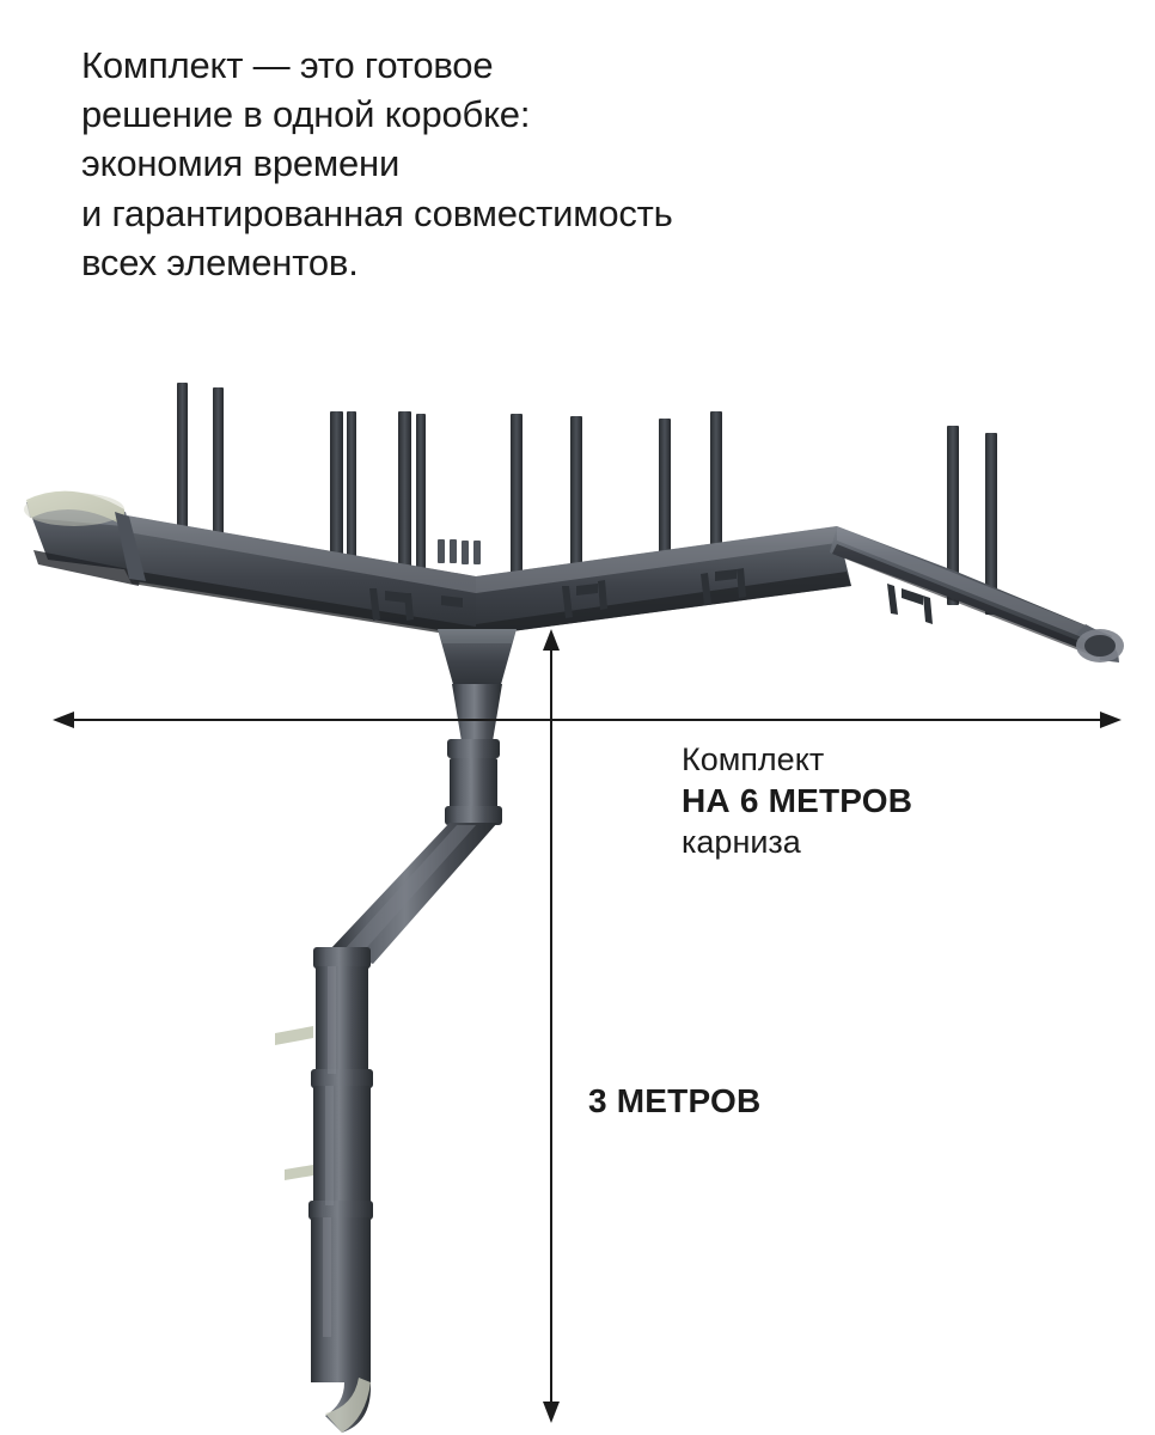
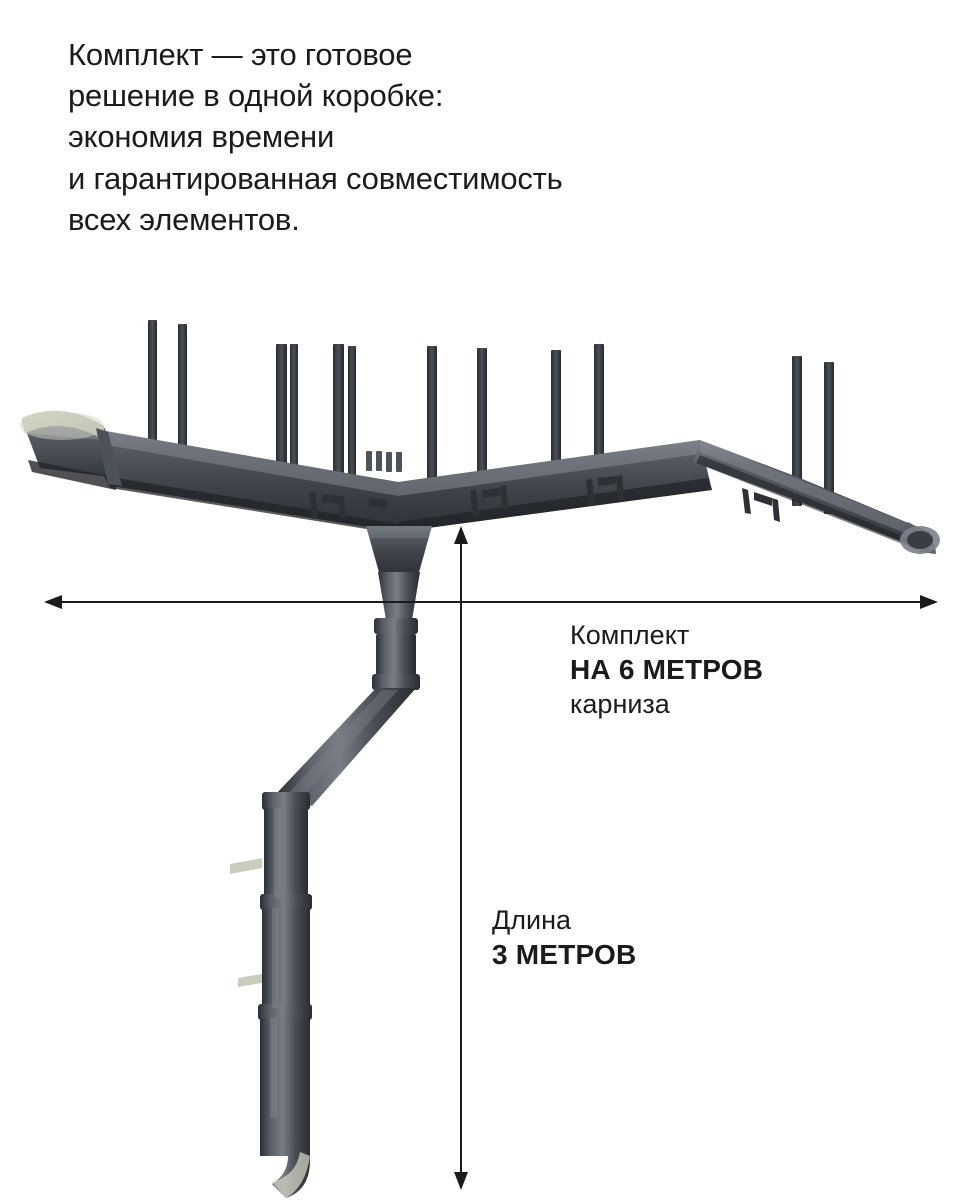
  Комплект — это готовое
  решение в одной коробке:
  экономия времени
  и гарантированная совместимость
  всех элементов.
  Комплект
  НА 6 МЕТРОВ
  карниза
+ Длина
  3 МЕТРОВ
